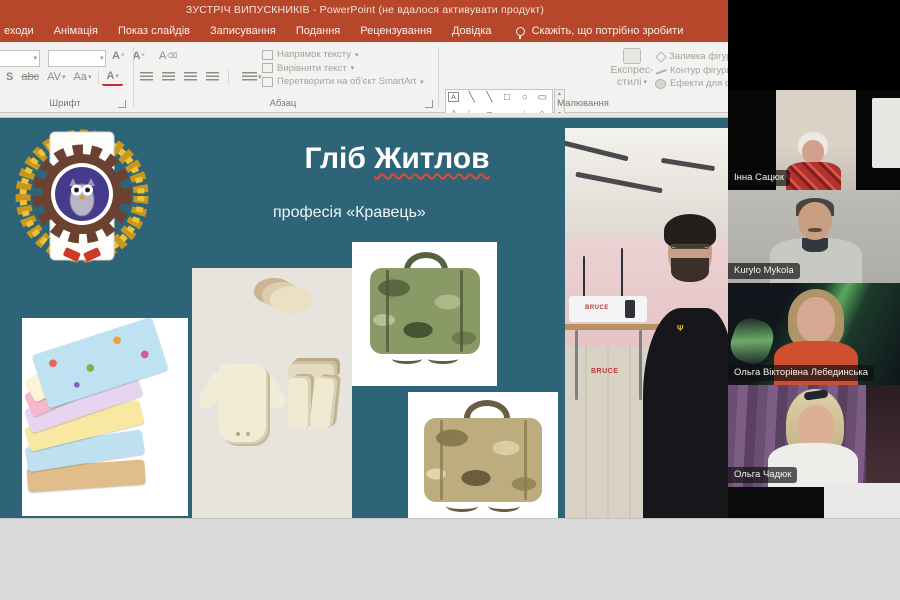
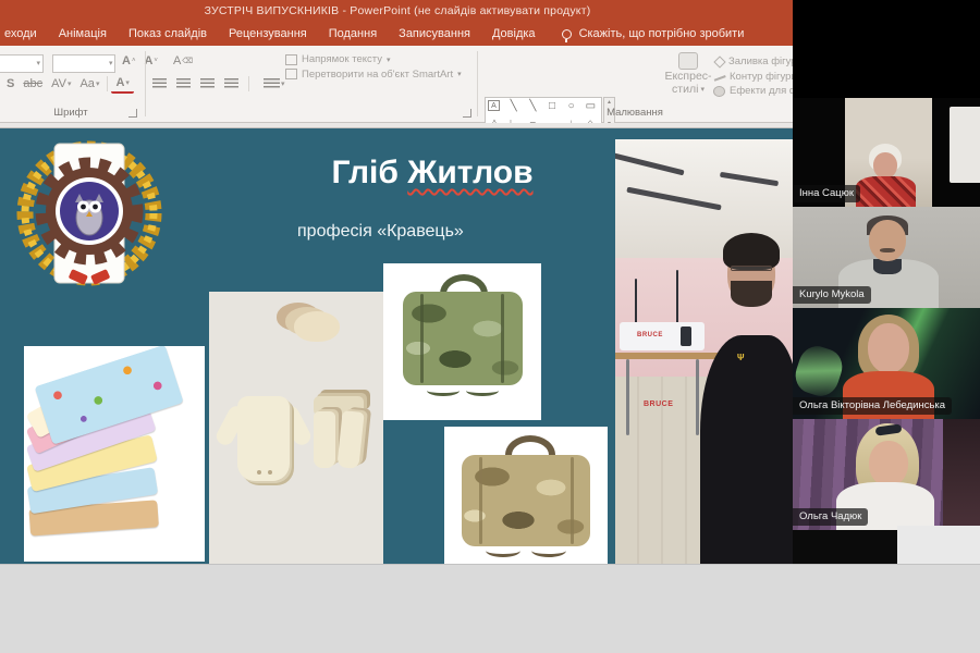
- ЗУСТРІЧ ВИПУСКНИКІВ - PowerPoint (не вдалося активувати продукт)
+ ЗУСТРІЧ ВИПУСКНИКІВ - PowerPoint (не слайдів активувати продукт)
  еходи
  Анімація
  Показ слайдів
- Записування
+ Рецензування
  Подання
- Рецензування
+ Записування
  Довідка
  Скажіть, що потрібно зробити
  A
  A
  A
  S
  abc
  AV
  Aa
  A
  Шрифт
  Напрямок тексту
- Вирівняти текст
  Перетворити на об'єкт SmartArt
- Абзац
  ╲
  ╲
  □
  ○
  ▭
  Експрес-
  стилі
  Заливка фігу
  Контур фігур
  Малювання
  Гліб Житлов
  професія «Кравець»
  Ψ
  Інна Сацюк
  Kurylo Mykola
  Ольга Вікторівна Лебединська
  Ольга Чадюк
